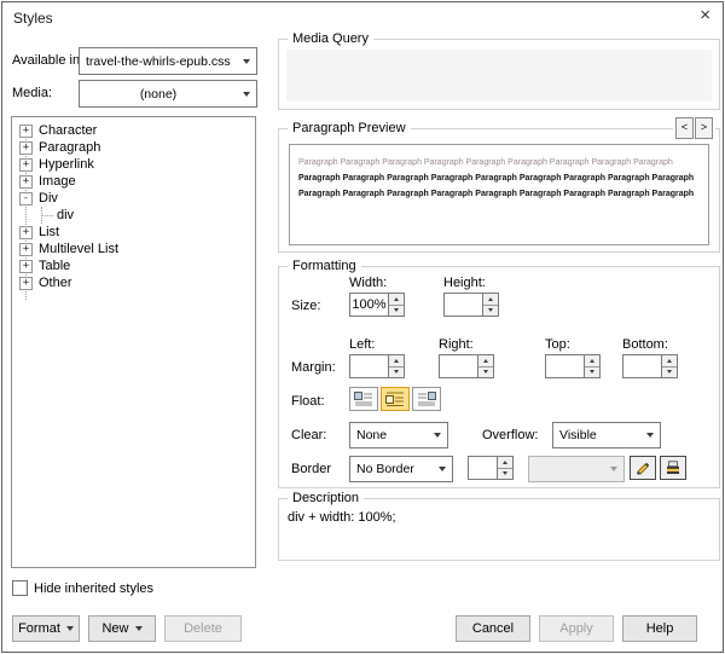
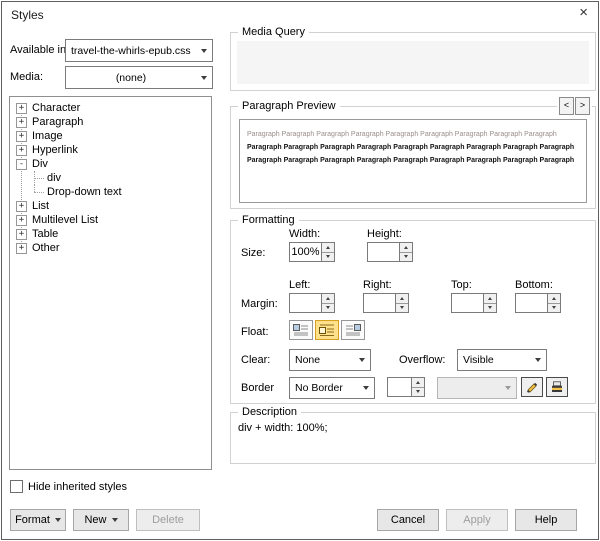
  Styles
  ×
  Available in
  travel-the-whirls-epub.css
  Media:
  (none)
  +
  Character
  +
  Paragraph
  +
- Hyperlink
+ Image
  +
- Image
+ Hyperlink
  -
  Div
  div
+ Drop-down text
  +
  List
  +
  Multilevel List
  +
  Table
  +
  Other
  Hide inherited styles
  Media Query
  Paragraph Preview
  <
  >
  Formatting
  Width:
  Height:
  Size:
  100%
  Left:
  Right:
  Top:
  Bottom:
  Margin:
  Float:
  Clear:
  None
  Overflow:
  Visible
  Border
  No Border
  Description
  div + width: 100%;
  Format
  New
  Delete
  Cancel
  Apply
  Help
